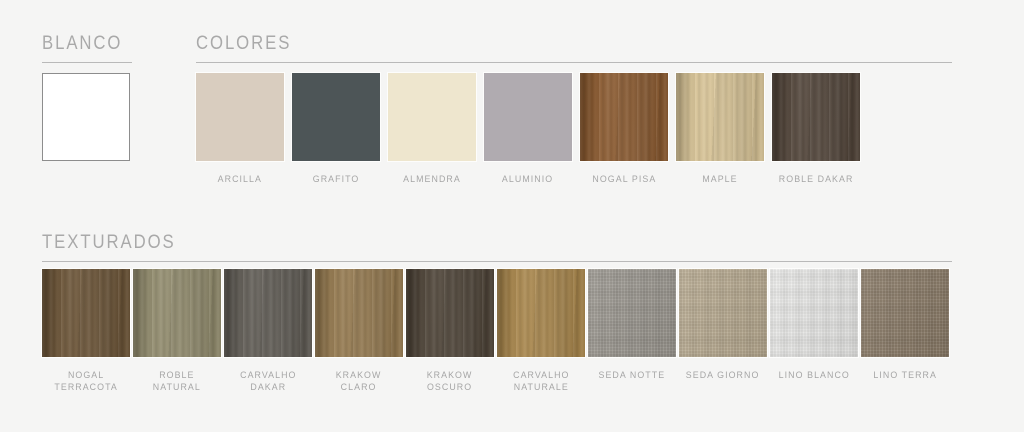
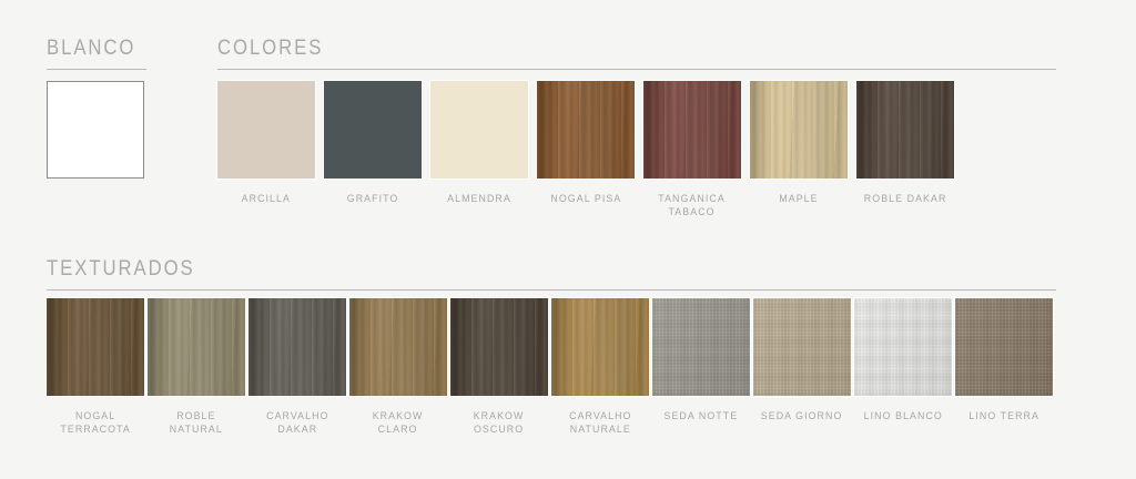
  BLANCO
  COLORES
  ARCILLA
  GRAFITO
  ALMENDRA
- ALUMINIO
  NOGAL PISA
+ TANGANICA
+ TABACO
  MAPLE
  ROBLE DAKAR
  TEXTURADOS
  NOGAL
  TERRACOTA
  ROBLE
  NATURAL
  CARVALHO
  DAKAR
  KRAKOW
  CLARO
  KRAKOW
  OSCURO
  CARVALHO
  NATURALE
  SEDA NOTTE
  SEDA GIORNO
  LINO BLANCO
  LINO TERRA
